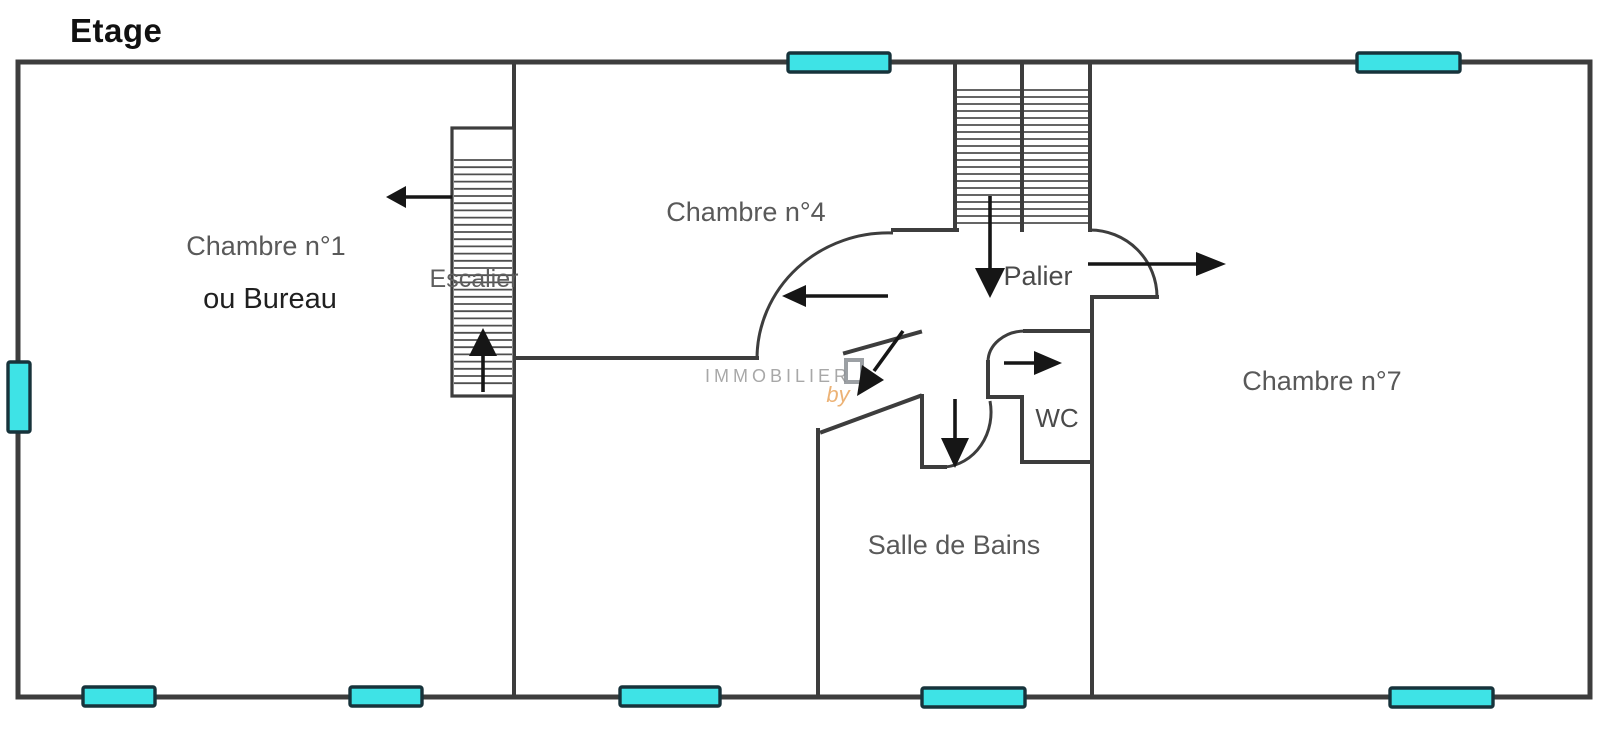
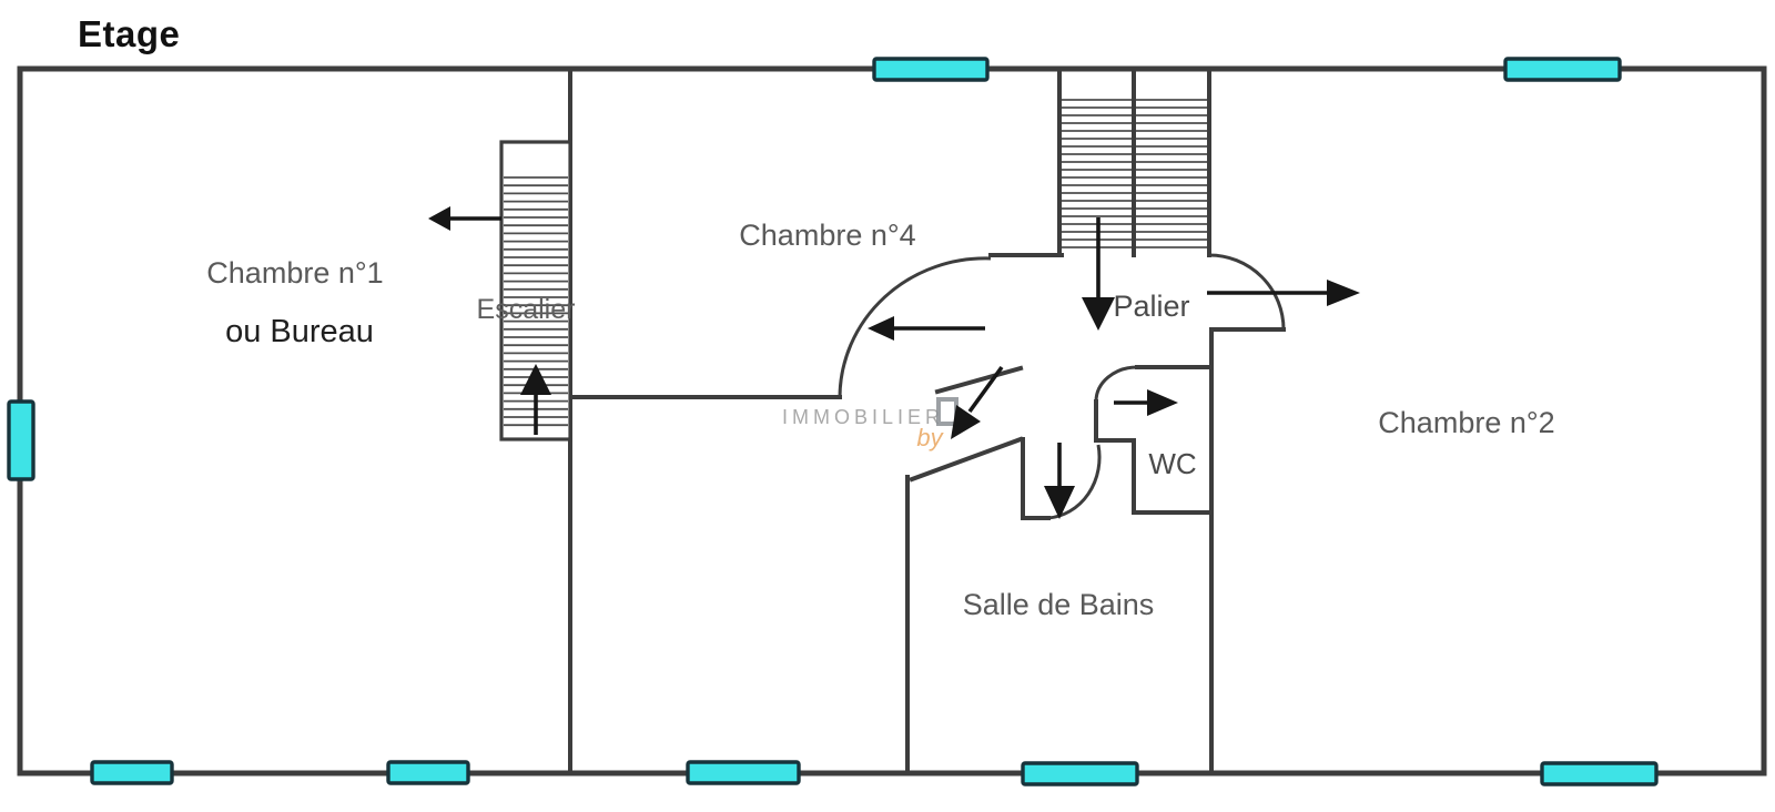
  Etage
  IMMOBILIER
  by
  Chambre n°1
  ou Bureau
  Chambre n°4
- Chambre n°7
+ Chambre n°2
  Salle de Bains
  Escalier
  Palier
  WC
